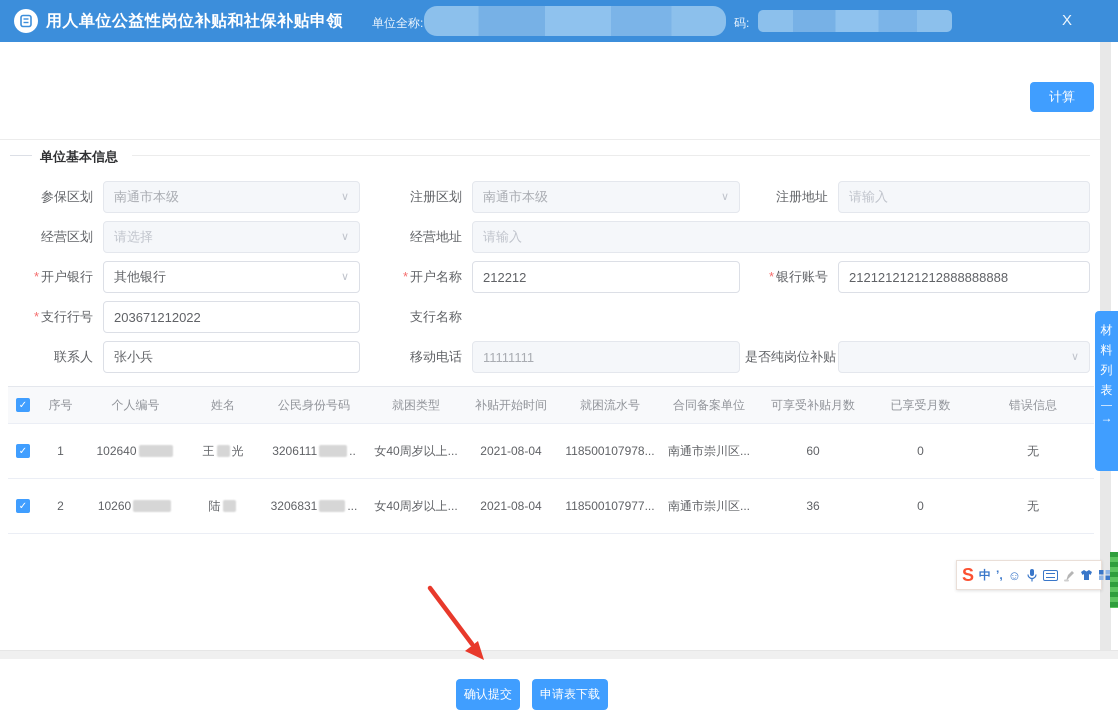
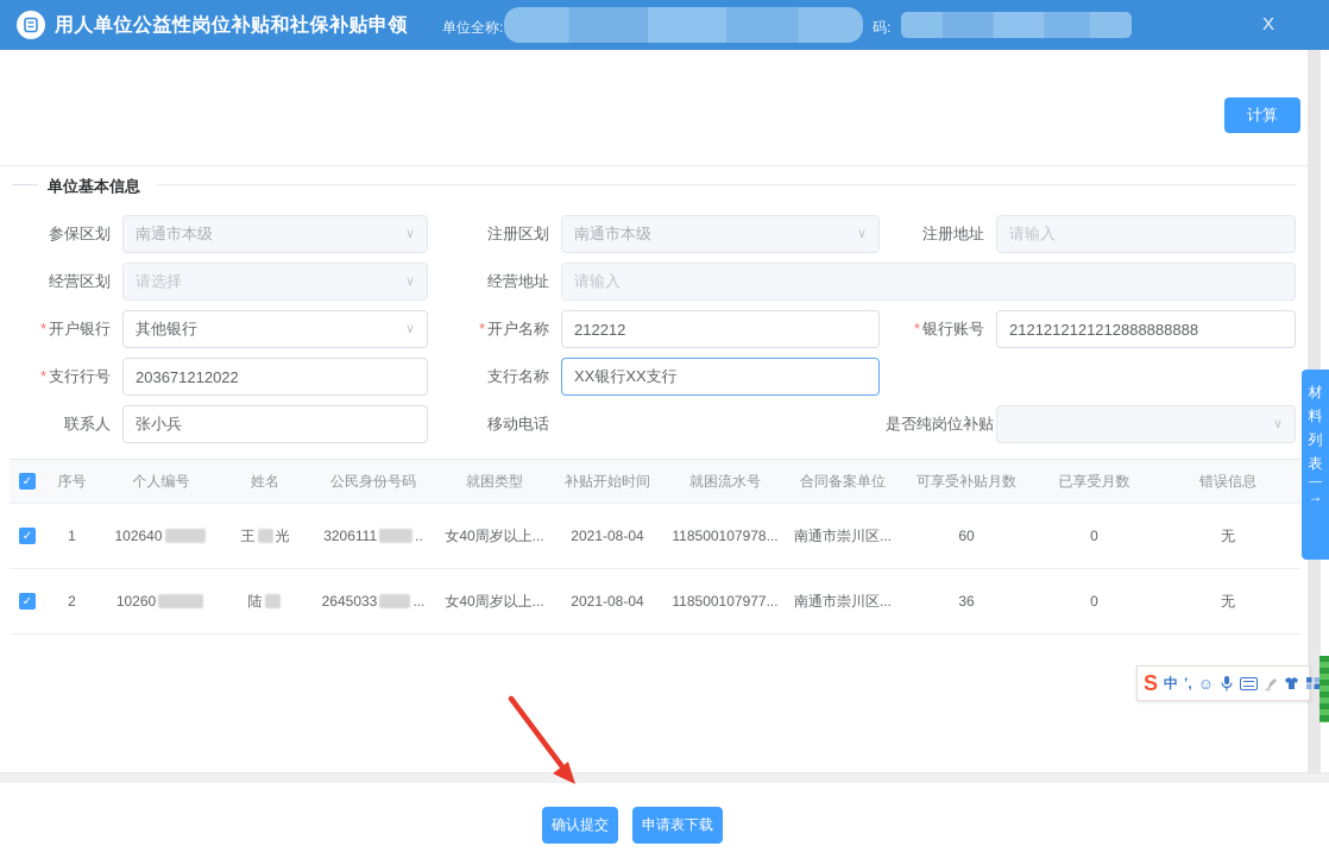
  用人单位公益性岗位补贴和社保补贴申领
  单位全称:
  码:
  X
  计算
  单位基本信息
  参保区划
  南通市本级
  ∨
  注册区划
  南通市本级
  ∨
  注册地址
  请输入
  经营区划
  请选择
  ∨
  经营地址
  请输入
  * 开户银行
  其他银行
  ∨
  * 开户名称
  212212
  * 银行账号
  2121212121212888888888
  * 支行行号
  203671212022
  支行名称
+ XX银行XX支行
  联系人
  张小兵
  移动电话
- 11111111
  是否纯岗位补贴
  ∨
  ✓
  序号
  个人编号
  姓名
  公民身份号码
  就困类型
  补贴开始时间
  就困流水号
  合同备案单位
  可享受补贴月数
  已享受月数
  错误信息
  ✓
  1
  102640
  王
  光
  3206111
  ..
  女40周岁以上...
  2021-08-04
  118500107978...
  南通市崇川区...
  60
  0
  无
  ✓
  2
  10260
  陆
- 3206831
+ 2645033
  ...
  女40周岁以上...
  2021-08-04
  118500107977...
  南通市崇川区...
  36
  0
  无
  S
  中
  ’,
  ☺
  材
  料
  列
  表
  →
  确认提交
  申请表下载
